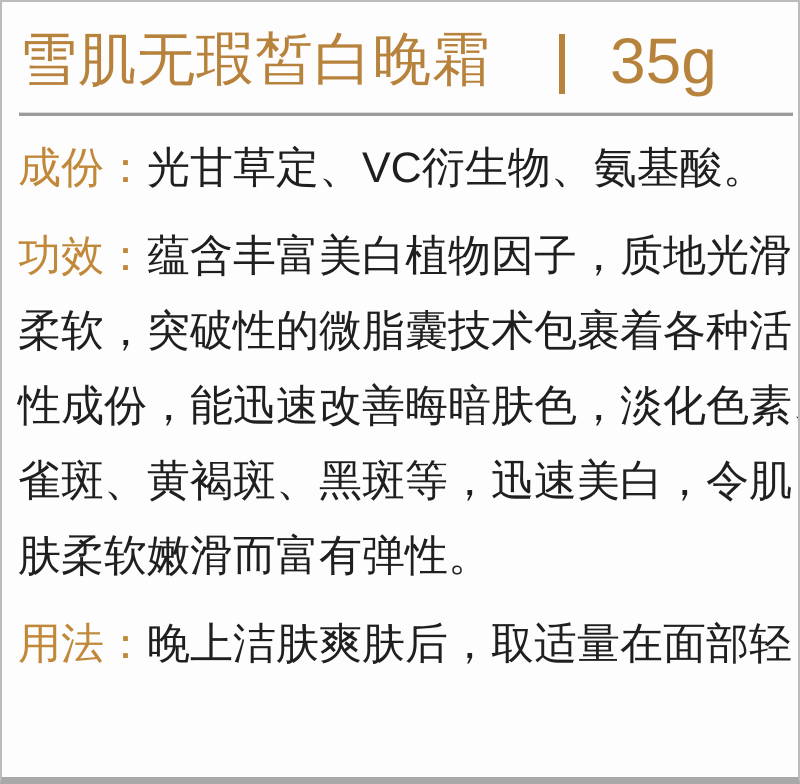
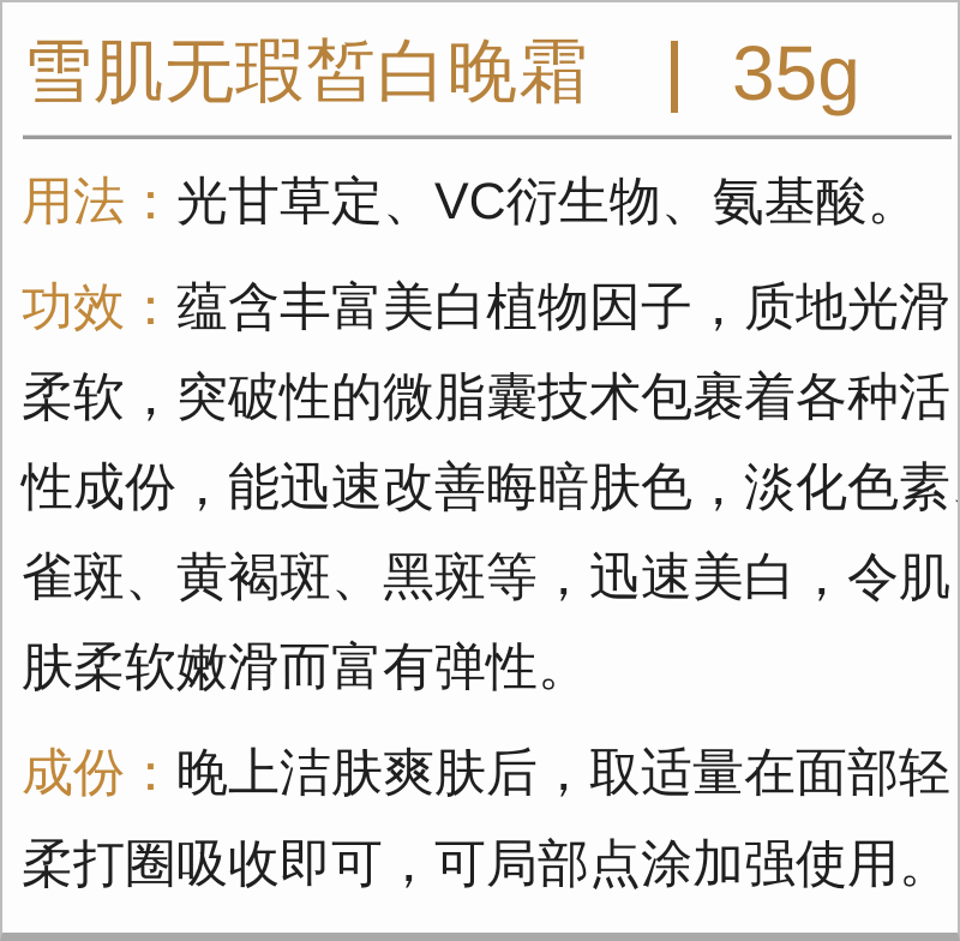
  雪肌无瑕皙白晚霜
  35g
- 成份：光甘草定、VC衍生物、氨基酸。
+ 用法：光甘草定、VC衍生物、氨基酸。
  功效：蕴含丰富美白植物因子，质地光滑
  柔软，突破性的微脂囊技术包裹着各种活
  性成份，能迅速改善晦暗肤色，淡化色素
  雀斑、黄褐斑、黑斑等，迅速美白，令肌
  肤柔软嫩滑而富有弹性。
- 用法：晚上洁肤爽肤后，取适量在面部轻
+ 成份：晚上洁肤爽肤后，取适量在面部轻
+ 柔打圈吸收即可，可局部点涂加强使用。
